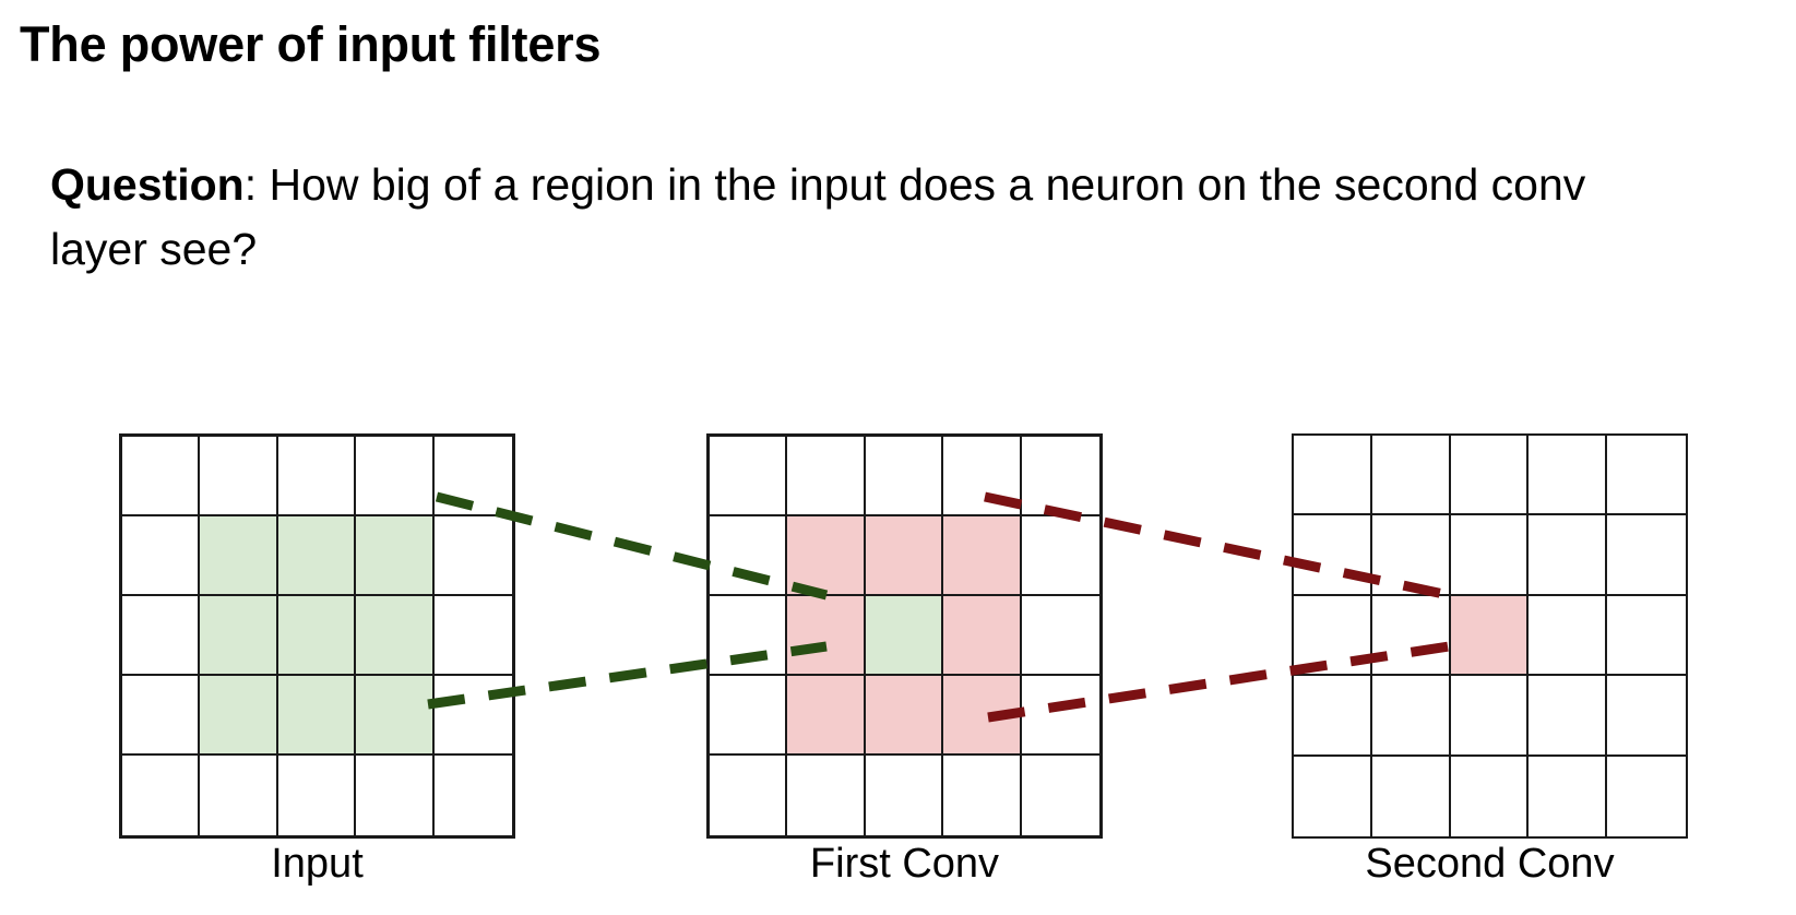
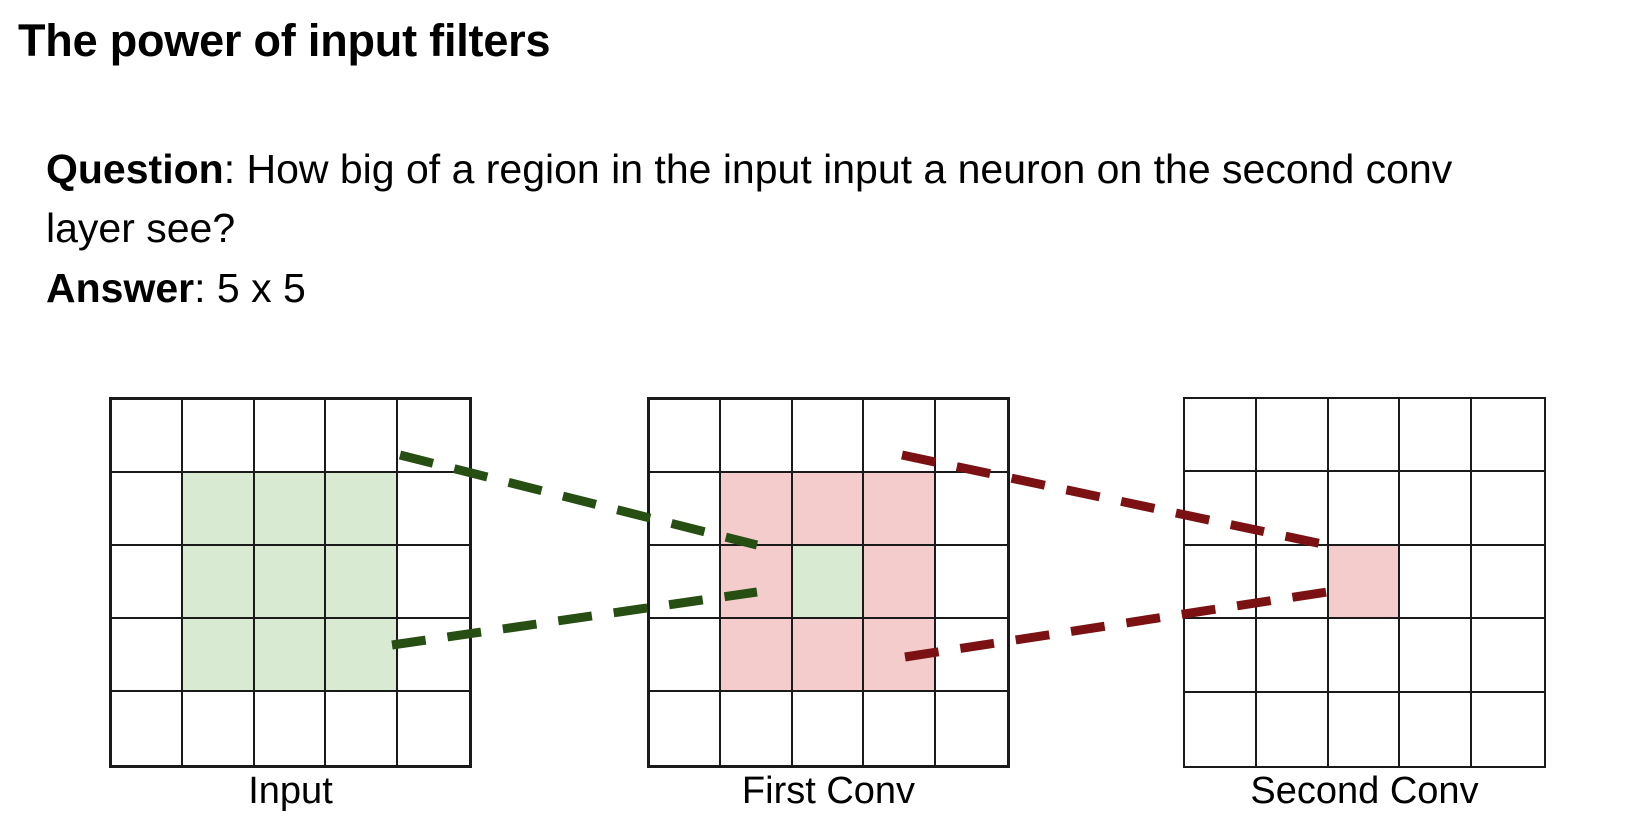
  The power of input filters
- Question: How big of a region in the input does a neuron on the second conv layer see?
+ Question: How big of a region in the input input a neuron on the second conv layer see?
+ Answer: 5 x 5
  Input
  First Conv
  Second Conv
